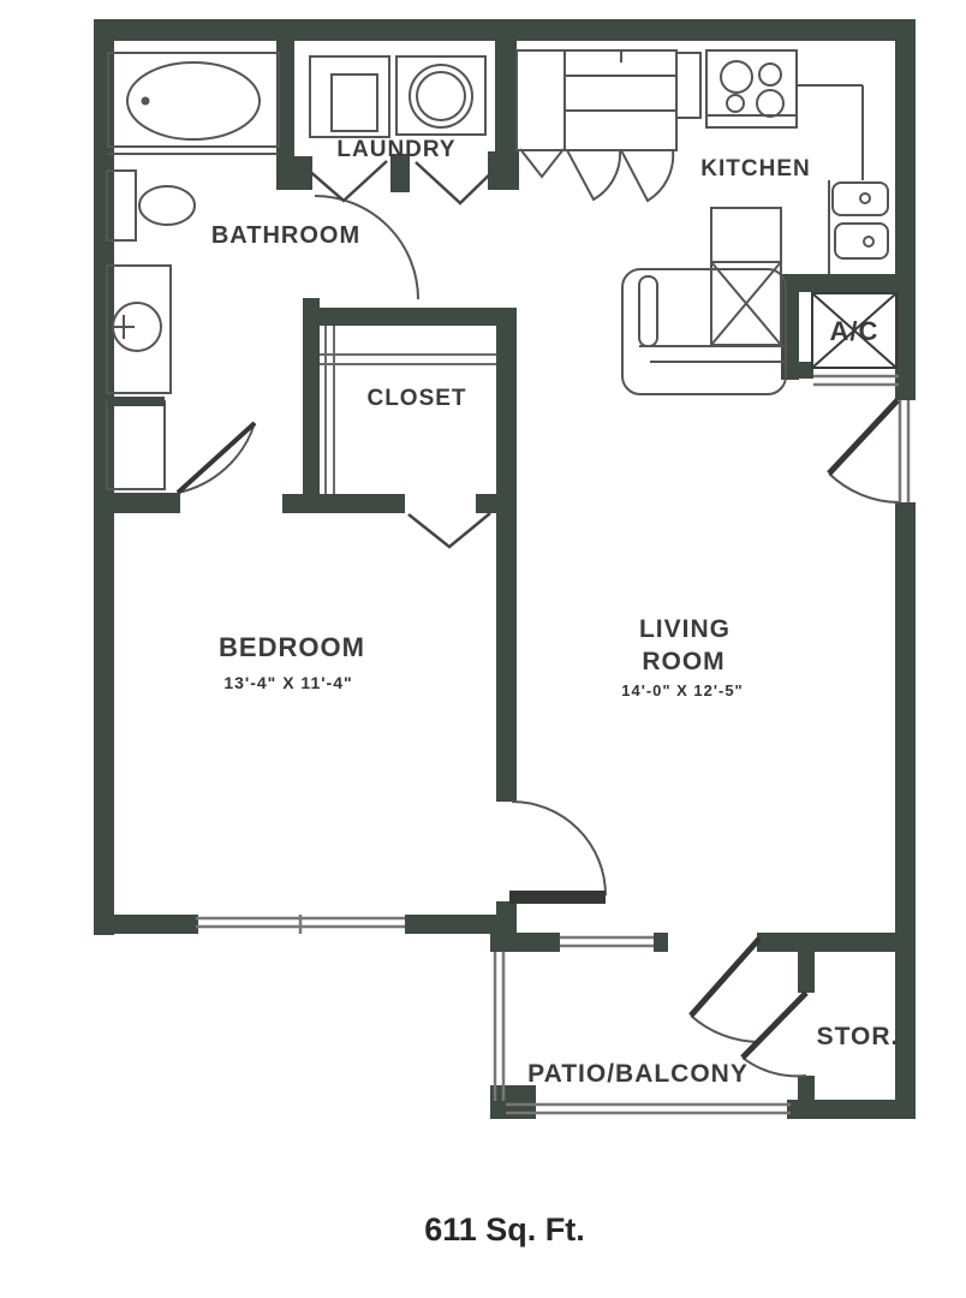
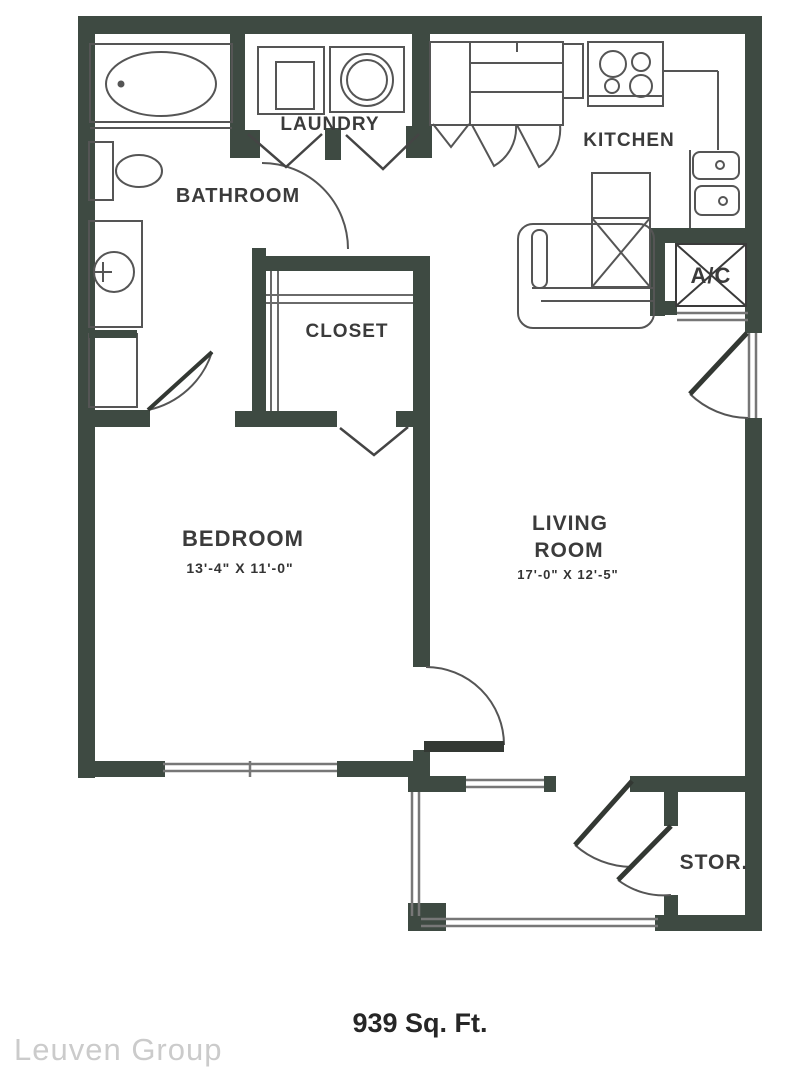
  LAUNDRY
  BATHROOM
  KITCHEN
  CLOSET
  BEDROOM
- 13'-4" X 11'-4"
+ 13'-4" X 11'-0"
  LIVING
  ROOM
- 14'-0" X 12'-5"
+ 17'-0" X 12'-5"
  A/C
  STOR.
- PATIO/BALCONY
- 611 Sq. Ft.
+ 939 Sq. Ft.
+ Leuven Group
